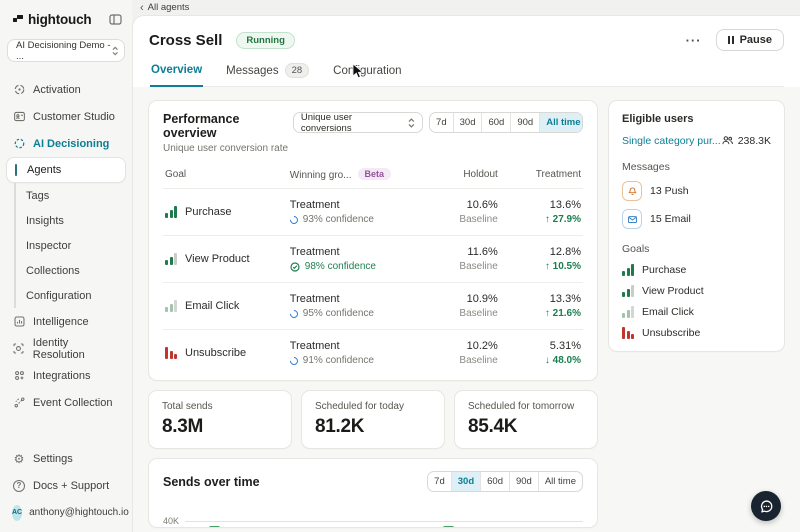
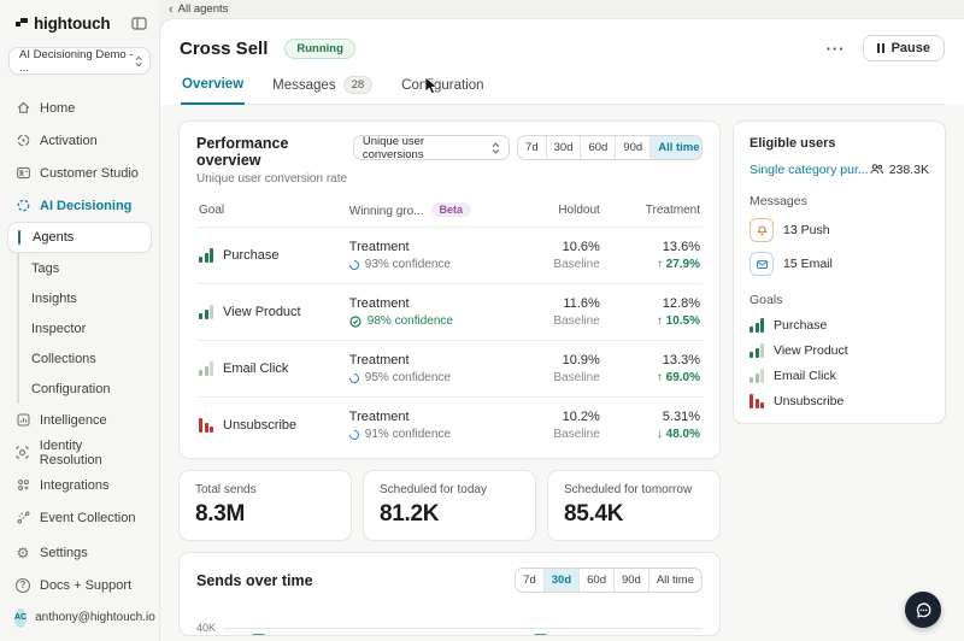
  hightouch
  AI Decisioning Demo - ...
+ Home
  Activation
  Customer Studio
  AI Decisioning
  Agents
  Tags
  Insights
  Inspector
  Collections
  Configuration
  Intelligence
  Identity Resolution
  Integrations
  Event Collection
  ⚙
  Settings
  ?
  Docs + Support
  anthony@hightouch.io
  ‹
  All agents
  Cross Sell
  Running
  ···
  Pause
  Overview
  Messages
  28
  Conguration
  Performance overview
  Unique user conversion rate
  Unique user conversions
  7d
  30d
  60d
  90d
  All time
  Goal
  Winning gro... Beta
  Holdout
  Treatment
  Purchase
  Treatment
  93% confidence
  10.6%
  Baseline
  13.6%
  ↑ 27.9%
  View Product
  Treatment
  98% confidence
  11.6%
  Baseline
  12.8%
  ↑ 10.5%
  Email Click
  Treatment
  95% confidence
  10.9%
  Baseline
  13.3%
- ↑ 21.6%
+ ↑ 69.0%
  Unsubscribe
  Treatment
  91% confidence
  10.2%
  Baseline
  5.31%
  ↓ 48.0%
  Total sends
  8.3M
  Scheduled for today
  81.2K
  Scheduled for tomorrow
  85.4K
  Sends over time
  7d
  30d
  60d
  90d
  All time
  40K
  Eligible users
  Single category pur...
  238.3K
  Messages
  13 Push
  15 Email
  Goals
  Purchase
  View Product
  Email Click
  Unsubscribe
